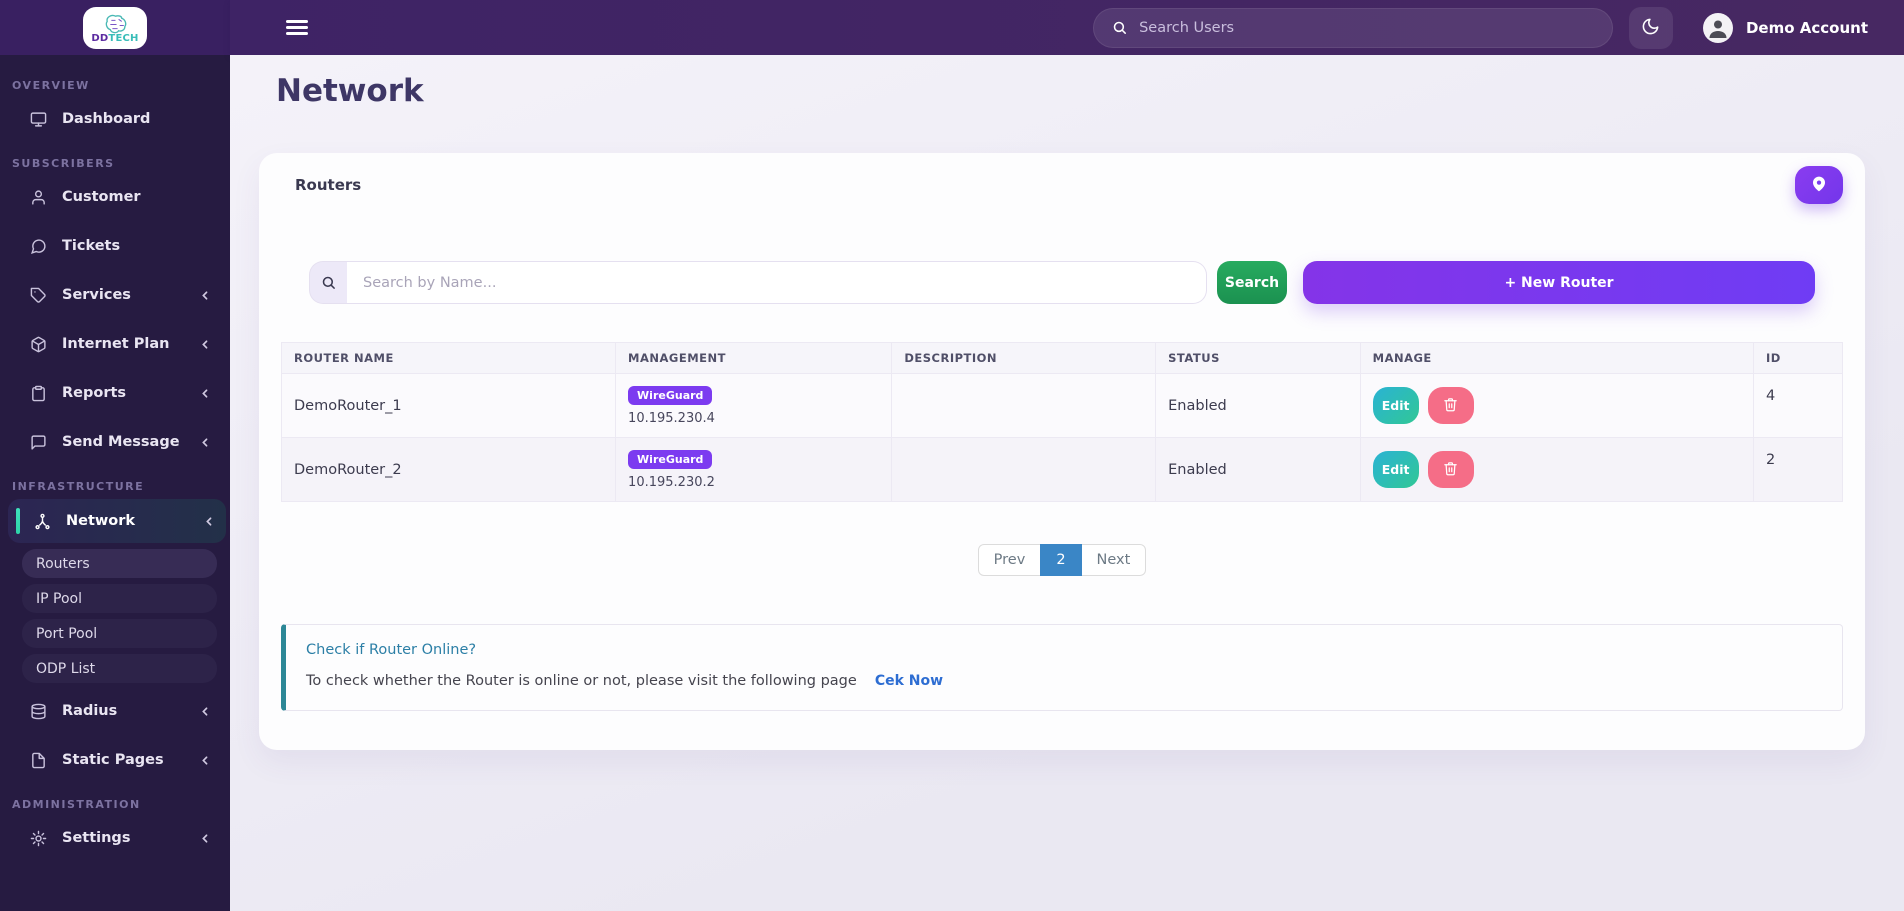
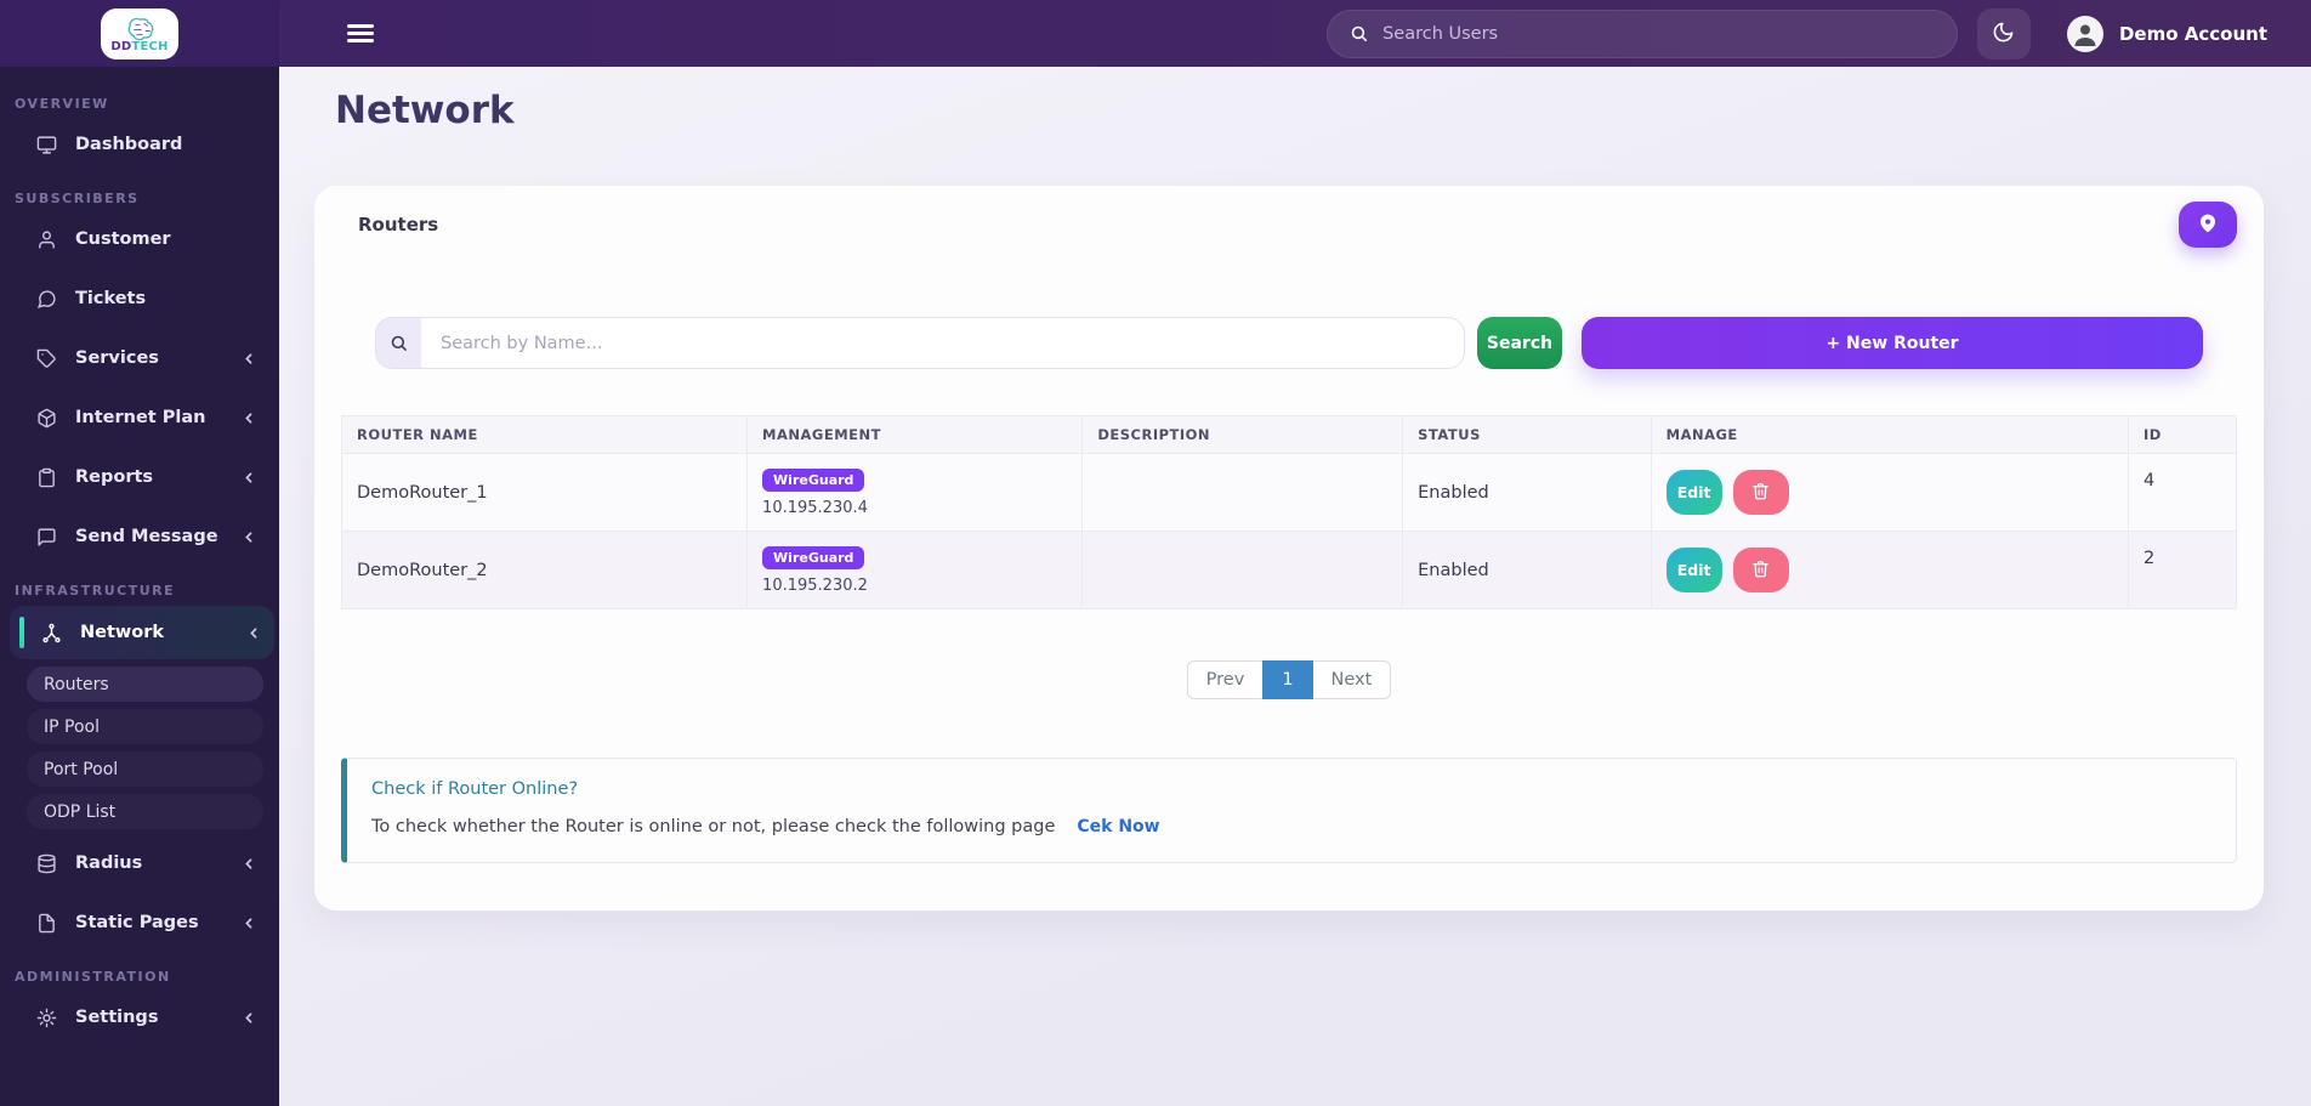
  DDTECH
  OVERVIEW
  Dashboard
  SUBSCRIBERS
  Customer
  Tickets
  Services
  Internet Plan
  Reports
  Send Message
  INFRASTRUCTURE
  Network
  Routers
  IP Pool
  Port Pool
  ODP List
  Radius
  Static Pages
  ADMINISTRATION
  Settings
  Search Users
  Demo Account
  Network
  Routers
  Search by Name...
  Search
  + New Router
  ROUTER NAME	MANAGEMENT	DESCRIPTION	STATUS	MANAGE	ID
  DemoRouter_1	WireGuard 10.195.230.4		Enabled	Edit	4
  DemoRouter_2	WireGuard 10.195.230.2		Enabled	Edit	2
  Prev
- 2
+ 1
  Next
  Check if Router Online?
- To check whether the Router is online or not, please visit the following page
+ To check whether the Router is online or not, please check the following page
  Cek Now
